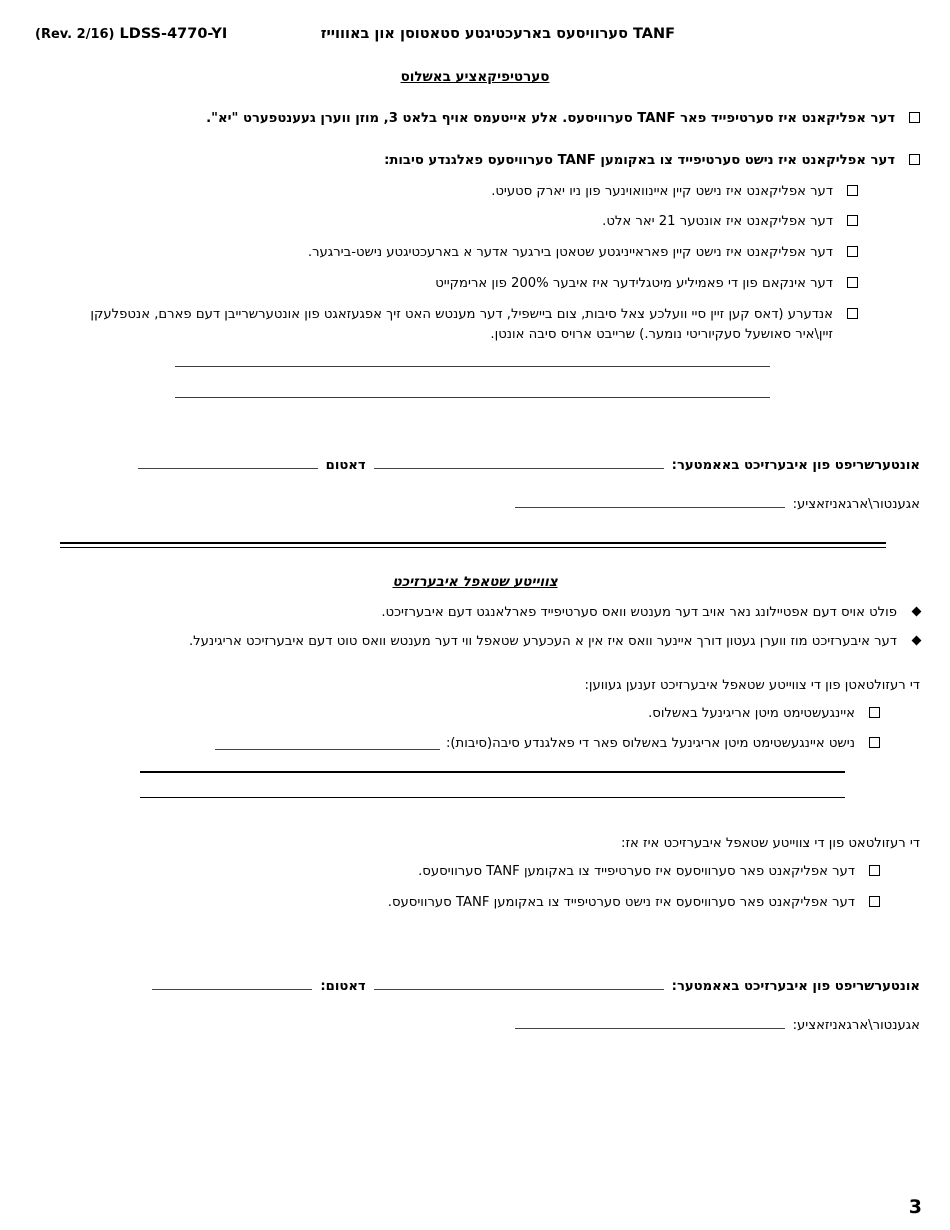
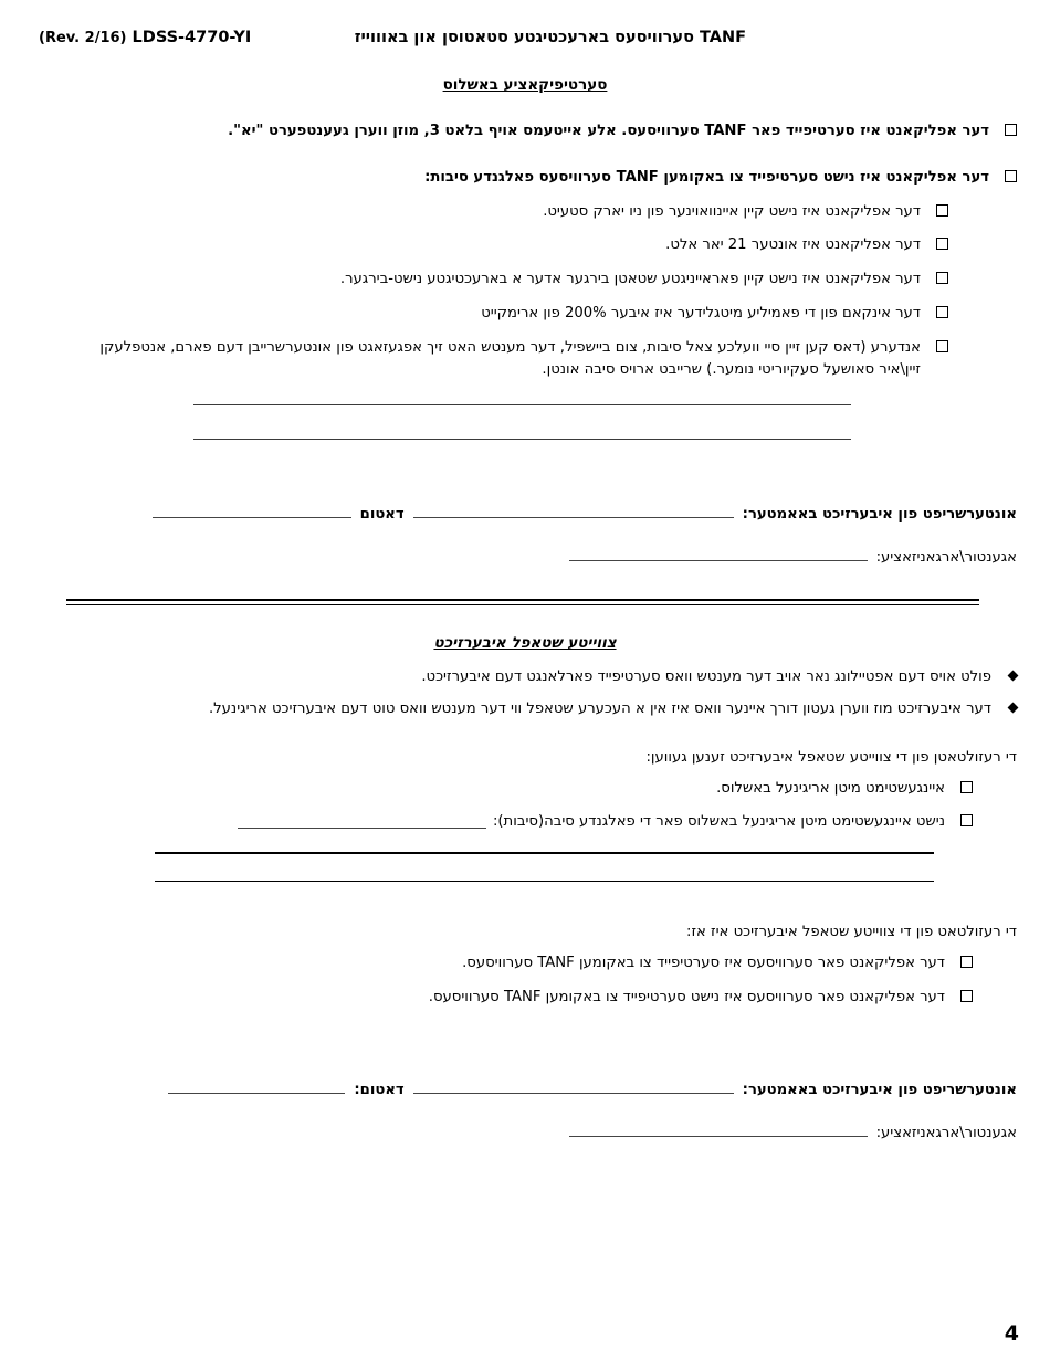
  (Rev. 2/16) LDSS-4770-YI
  TANF סערוויסעס בארעכטיגטע סטאטוסן און באוווייז
  סערטיפיקאציע באשלוס
  דער אפליקאנט איז סערטיפייד פאר TANF סערוויסעס. אלע אייטעמס אויף בלאט 3, מוזן ווערן געענטפערט "יא".
  דער אפליקאנט איז נישט סערטיפייד צו באקומען TANF סערוויסעס פאלגנדע סיבות:
  דער אפליקאנט איז נישט קיין איינוואוינער פון ניו יארק סטעיט.
  דער אפליקאנט איז אונטער 21 יאר אלט.
  דער אפליקאנט איז נישט קיין פאראייניגטע שטאטן בירגער אדער א בארעכטיגטע נישט-בירגער.
  דער אינקאם פון די פאמיליע מיטגלידער איז איבער 200% פון ארימקייט
  אנדערע (דאס קען זיין סיי וועלכע צאל סיבות, צום ביישפיל, דער מענטש האט זיך אפגעזאגט פון אונטערשרייבן דעם פארם, אנטפלעקן
  זיין\איר סאושעל סעקיוריטי נומער.) שרייבט ארויס סיבה אונטן.
  אונטערשריפט פון איבערזיכט באאמטער:
  דאטום
  אגענטור\ארגאניזאציע:
  צווייטע שטאפל איבערזיכט
  פולט אויס דעם אפטיילונג נאר אויב דער מענטש וואס סערטיפייד פארלאנגט דעם איבערזיכט.
  דער איבערזיכט מוז ווערן געטון דורך איינער וואס איז אין א העכערע שטאפל ווי דער מענטש וואס טוט דעם איבערזיכט אריגינעל.
  די רעזולטאטן פון די צווייטע שטאפל איבערזיכט זענען געווען:
  איינגעשטימט מיטן אריגינעל באשלוס.
  נישט איינגעשטימט מיטן אריגינעל באשלוס פאר די פאלגנדע סיבה(סיבות):
  די רעזולטאט פון די צווייטע שטאפל איבערזיכט איז אז:
  דער אפליקאנט פאר סערוויסעס איז סערטיפייד צו באקומען TANF סערוויסעס.
  דער אפליקאנט פאר סערוויסעס איז נישט סערטיפייד צו באקומען TANF סערוויסעס.
  אונטערשריפט פון איבערזיכט באאמטער:
  דאטום:
  אגענטור\ארגאניזאציע:
- 3
+ 4
